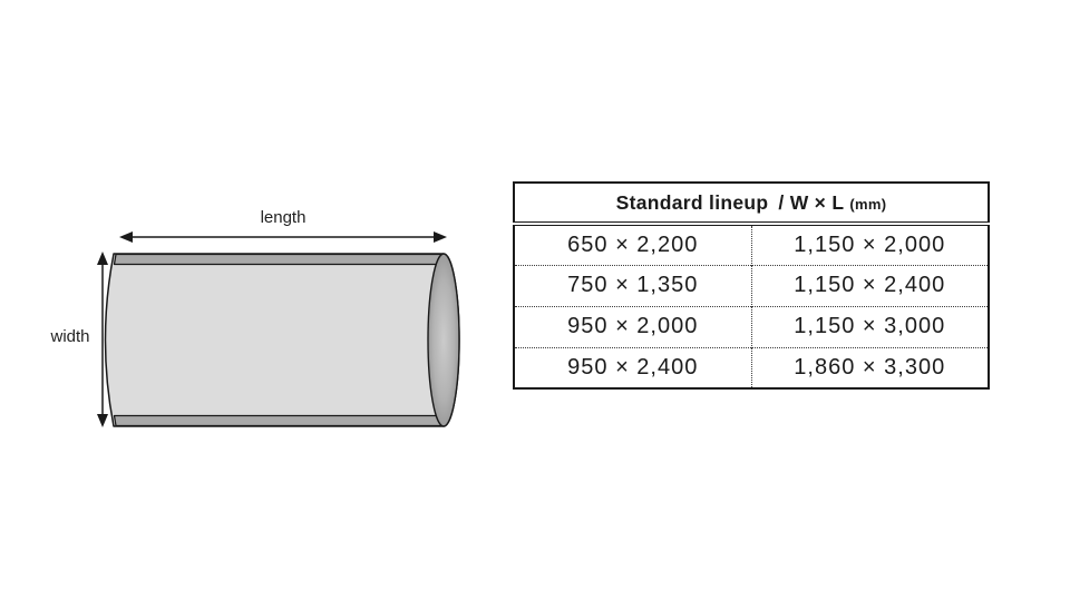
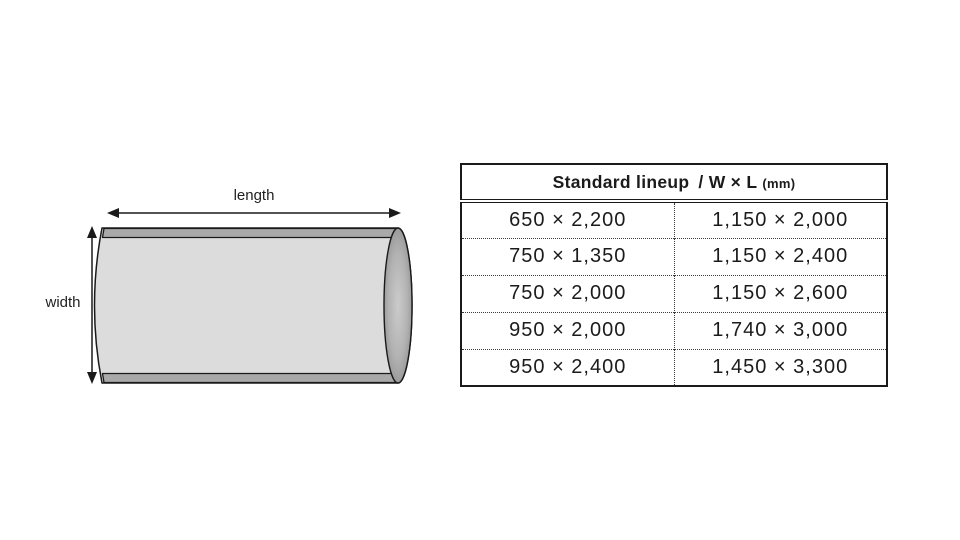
  length
  width
  Standard lineup / W × L (mm)
  650 × 2,200	1,150 × 2,000
  750 × 1,350	1,150 × 2,400
+ 750 × 2,000	1,150 × 2,600
- 950 × 2,000	1,150 × 3,000
+ 950 × 2,000	1,740 × 3,000
- 950 × 2,400	1,860 × 3,300
+ 950 × 2,400	1,450 × 3,300
